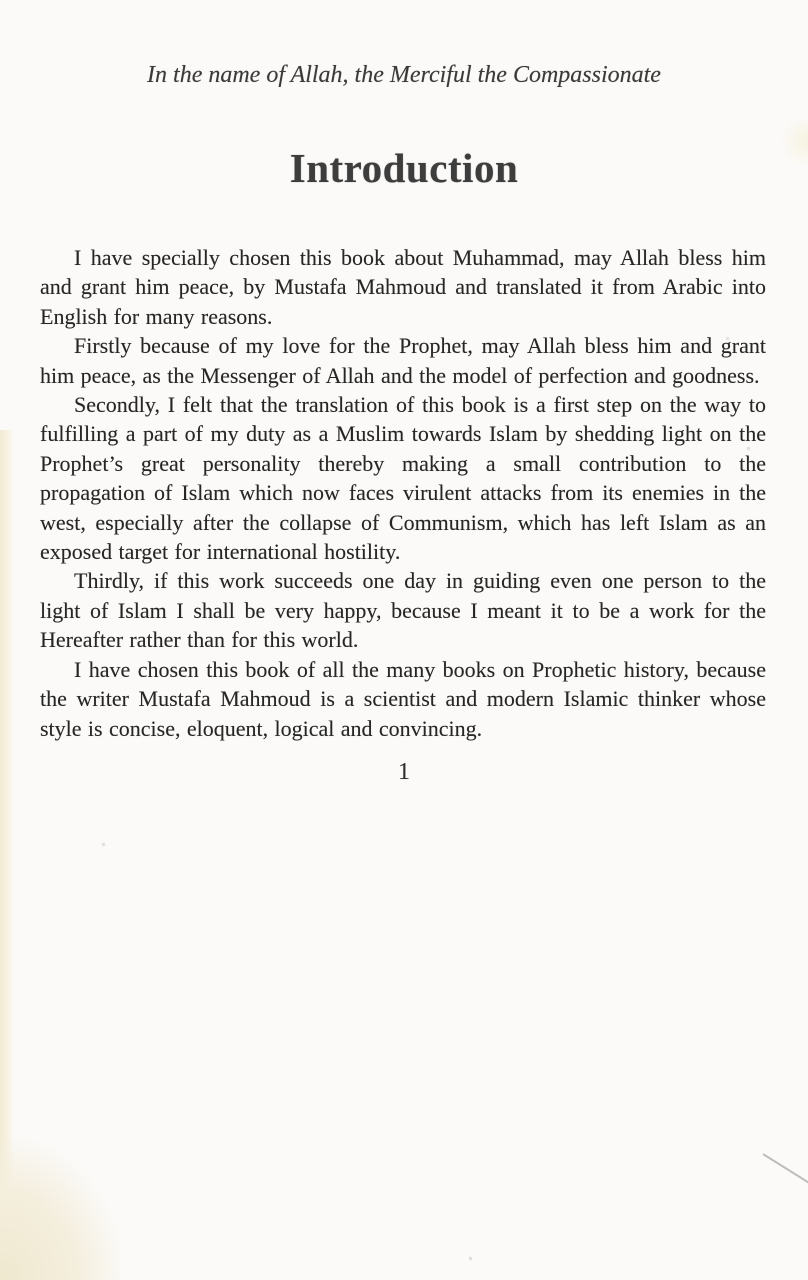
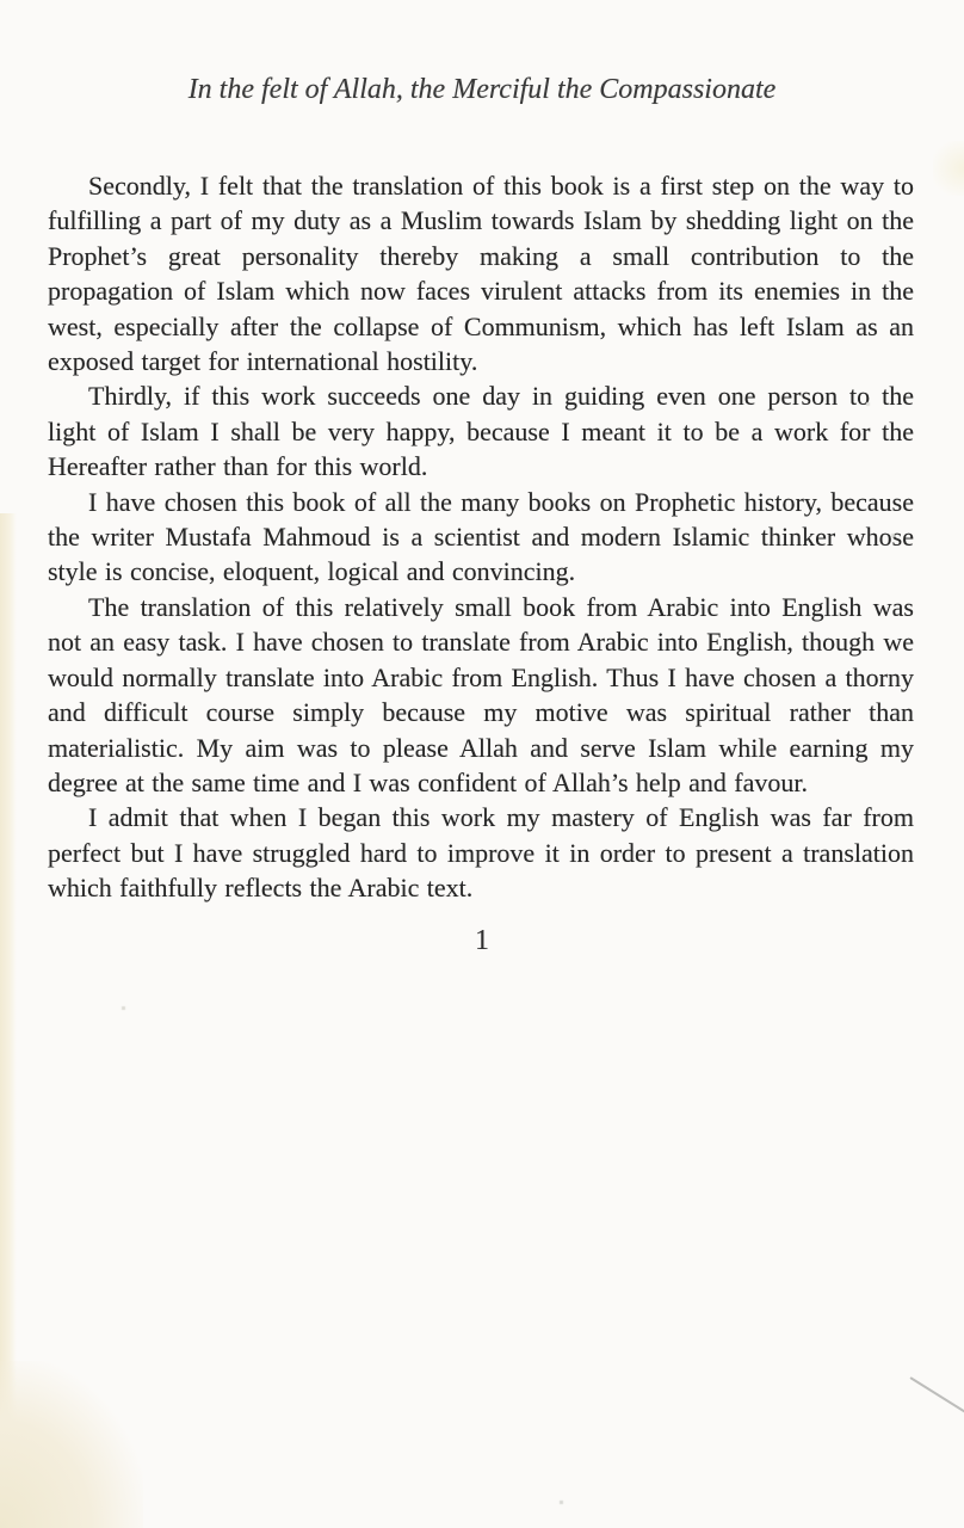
- In the name of Allah, the Merciful the Compassionate
+ In the felt of Allah, the Merciful the Compassionate
- Introduction
- I have specially chosen this book about Muhammad, may Allah bless him and grant him peace, by Mustafa Mahmoud and translated it from Arabic into English for many reasons.
- Firstly because of my love for the Prophet, may Allah bless him and grant him peace, as the Messenger of Allah and the model of perfection and goodness.
  Secondly, I felt that the translation of this book is a first step on the way to fulfilling a part of my duty as a Muslim towards Islam by shedding light on the Prophet’s great personality thereby making a small contribution to the propagation of Islam which now faces virulent attacks from its enemies in the west, especially after the collapse of Communism, which has left Islam as an exposed target for international hostility.
  Thirdly, if this work succeeds one day in guiding even one person to the light of Islam I shall be very happy, because I meant it to be a work for the Hereafter rather than for this world.
  I have chosen this book of all the many books on Prophetic history, because the writer Mustafa Mahmoud is a scientist and modern Islamic thinker whose style is concise, eloquent, logical and convincing.
+ The translation of this relatively small book from Arabic into English was not an easy task. I have chosen to translate from Arabic into English, though we would normally translate into Arabic from English. Thus I have chosen a thorny and difficult course simply because my motive was spiritual rather than materialistic. My aim was to please Allah and serve Islam while earning my degree at the same time and I was confident of Allah’s help and favour.
+ I admit that when I began this work my mastery of English was far from perfect but I have struggled hard to improve it in order to present a translation which faithfully reflects the Arabic text.
  1
